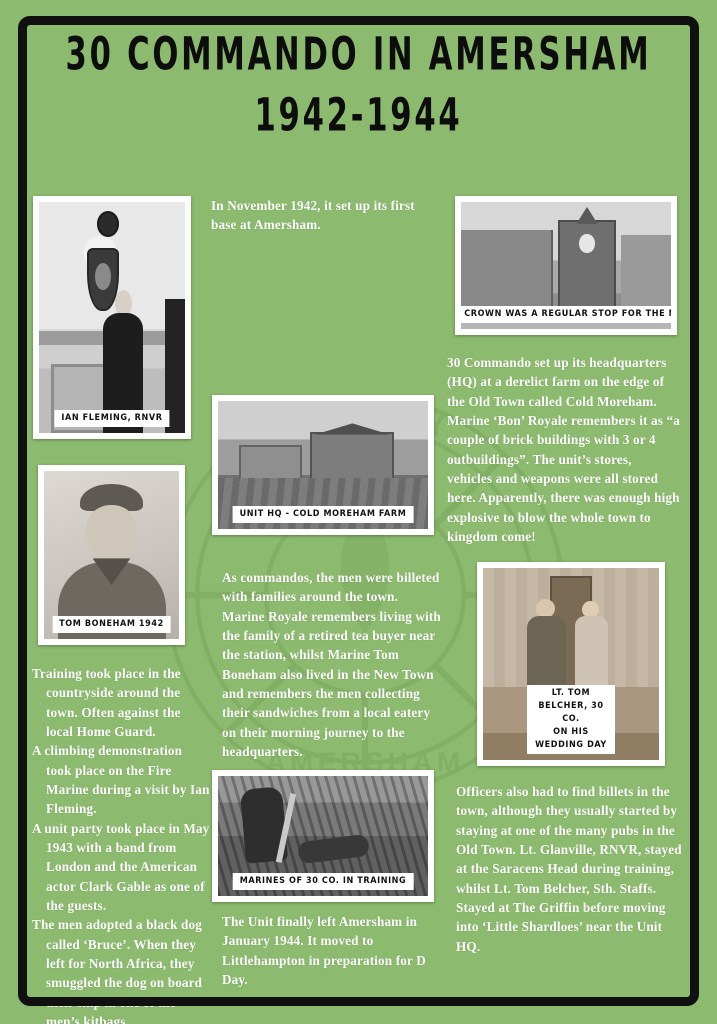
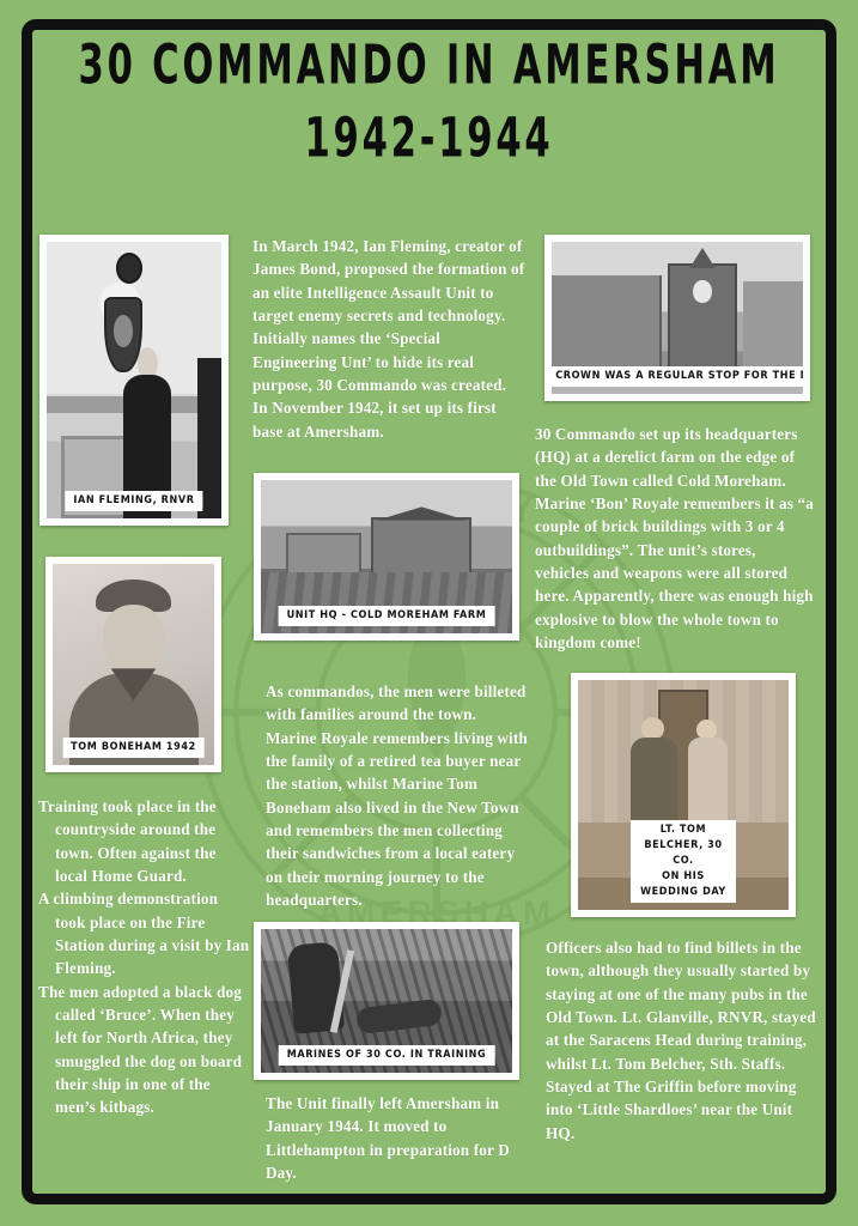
  AMERSHAM
  30 COMMANDO IN AMERSHAM
  1942-1944
  IAN FLEMING, RNVR
  CROWN WAS A REGULAR STOP FOR THE
  UNIT HQ - COLD MOREHAM FARM
  TOM BONEHAM 1942
  LT. TOM BELCHER, 30 CO.
  ON HIS WEDDING DAY
  MARINES OF 30 CO. IN TRAINING
+ In March 1942, Ian Fleming, creator of James Bond, proposed the formation of an elite Intelligence Assault Unit to target enemy secrets and technology. Initially names the ‘Special Engineering Unt’ to hide its real purpose, 30 Commando was created.
  In November 1942, it set up its first base at Amersham.
  30 Commando set up its headquarters (HQ) at a derelict farm on the edge of the Old Town called Cold Moreham. Marine ‘Bon’ Royale remembers it as “a couple of brick buildings with 3 or 4 outbuildings”. The unit’s stores, vehicles and weapons were all stored here. Apparently, there was enough high explosive to blow the whole town to kingdom come!
  As commandos, the men were billeted with families around the town. Marine Royale remembers living with the family of a retired tea buyer near the station, whilst Marine Tom Boneham also lived in the New Town and remembers the men collecting their sandwiches from a local eatery on their morning journey to the headquarters.
  Training took place in the countryside around the town. Often against the local Home Guard.
- A climbing demonstration took place on the Fire Marine during a visit by Ian Fleming.
+ A climbing demonstration took place on the Fire Station during a visit by Ian Fleming.
- A unit party took place in May 1943 with a band from London and the American actor Clark Gable as one of the guests.
  The men adopted a black dog called ‘Bruce’. When they left for North Africa, they smuggled the dog on board their ship in one of the men’s kitbags.
  Officers also had to find billets in the town, although they usually started by staying at one of the many pubs in the Old Town. Lt. Glanville, RNVR, stayed at the Saracens Head during training, whilst Lt. Tom Belcher, Sth. Staffs. Stayed at The Griffin before moving into ‘Little Shardloes’ near the Unit HQ.
  The Unit finally left Amersham in January 1944. It moved to Littlehampton in preparation for D Day.
